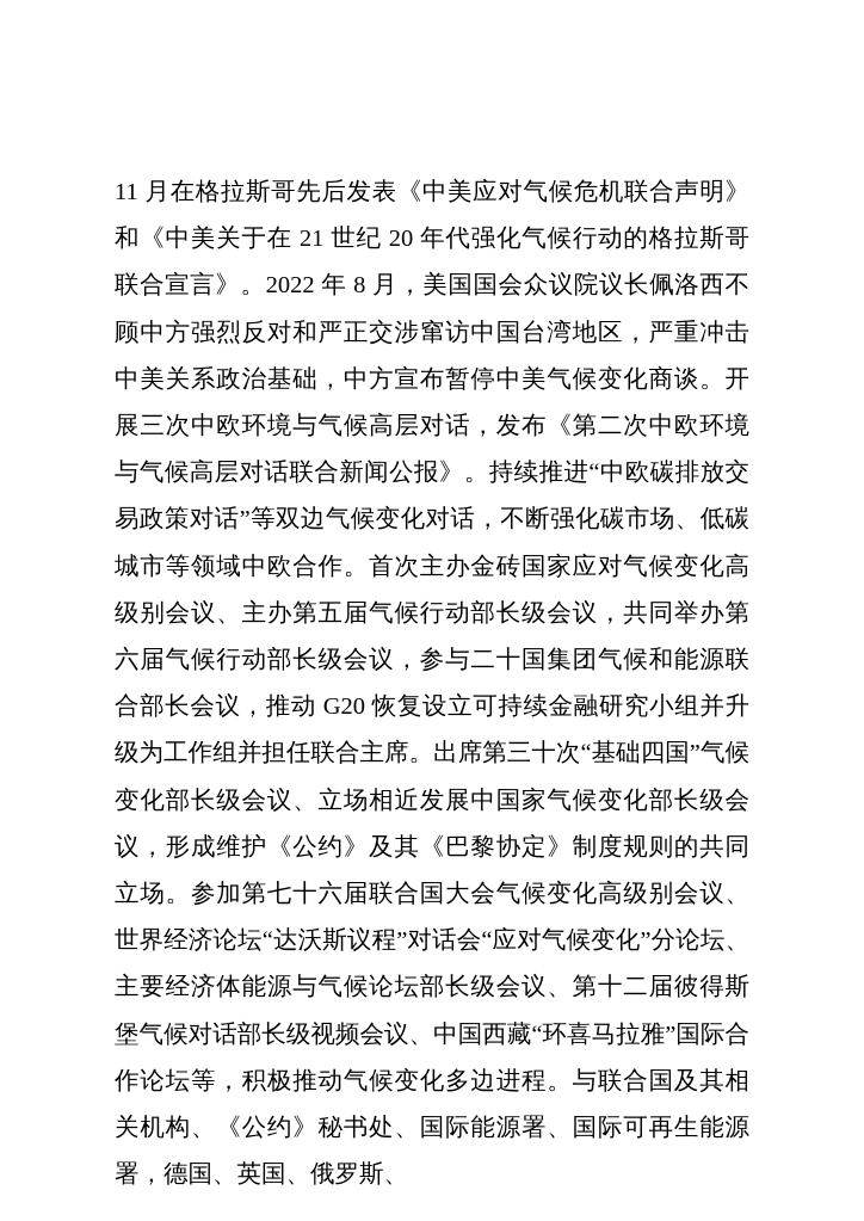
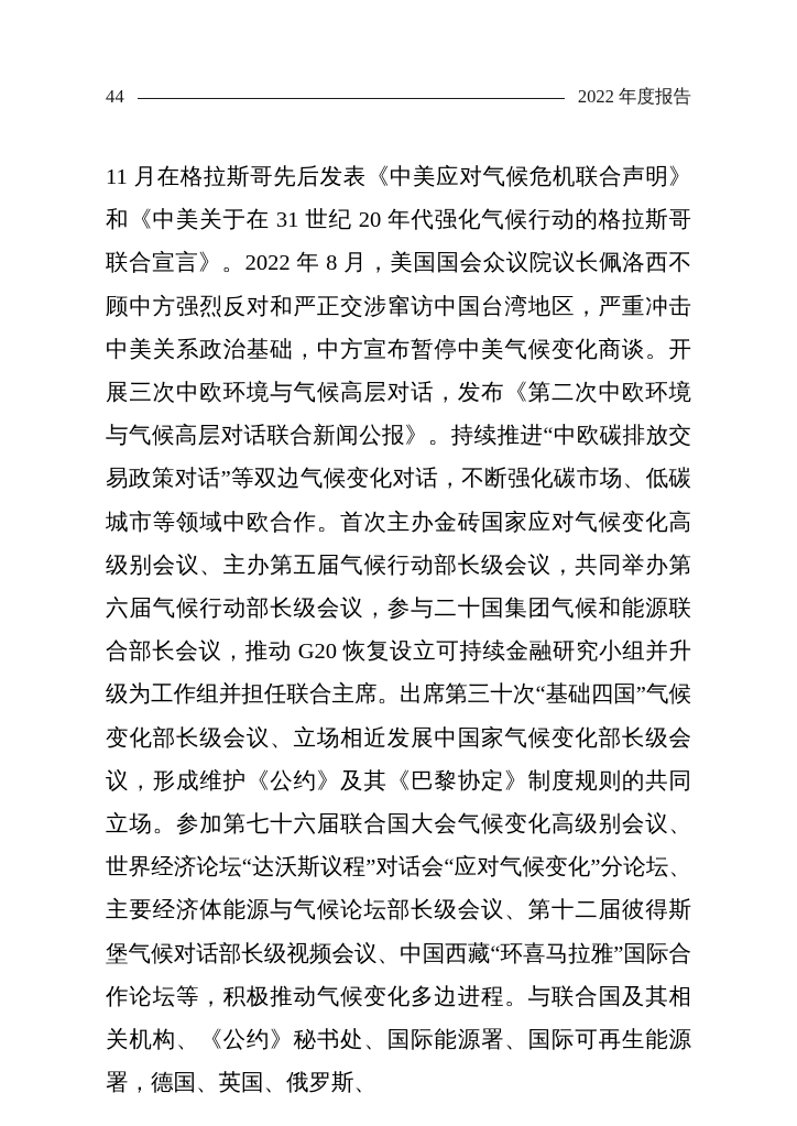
+ 44
+ 2022 年度报告
- 11 月在格拉斯哥先后发表《中美应对气候危机联合声明》和《中美关于在 21 世纪 20 年代强化气候行动的格拉斯哥联合宣言》。2022 年 8 月，美国国会众议院议长佩洛西不顾中方强烈反对和严正交涉窜访中国台湾地区，严重冲击中美关系政治基础，中方宣布暂停中美气候变化商谈。开展三次中欧环境与气候高层对话，发布《第二次中欧环境与气候高层对话联合新闻公报》。持续推进“中欧碳排放交易政策对话”等双边气候变化对话，不断强化碳市场、低碳城市等领域中欧合作。首次主办金砖国家应对气候变化高级别会议、主办第五届气候行动部长级会议，共同举办第六届气候行动部长级会议，参与二十国集团气候和能源联合部长会议，推动 G20 恢复设立可持续金融研究小组并升级为工作组并担任联合主席。出席第三十次“基础四国”气候变化部长级会议、立场相近发展中国家气候变化部长级会议，形成维护《公约》及其《巴黎协定》制度规则的共同立场。参加第七十六届联合国大会气候变化高级别会议、世界经济论坛“达沃斯议程”对话会“应对气候变化”分论坛、主要经济体能源与气候论坛部长级会议、第十二届彼得斯堡气候对话部长级视频会议、中国西藏“环喜马拉雅”国际合作论坛等，积极推动气候变化多边进程。与联合国及其相关机构、《公约》秘书处、国际能源署、国际可再生能源署，德国、英国、俄罗斯、
+ 11 月在格拉斯哥先后发表《中美应对气候危机联合声明》和《中美关于在 31 世纪 20 年代强化气候行动的格拉斯哥联合宣言》。2022 年 8 月，美国国会众议院议长佩洛西不顾中方强烈反对和严正交涉窜访中国台湾地区，严重冲击中美关系政治基础，中方宣布暂停中美气候变化商谈。开展三次中欧环境与气候高层对话，发布《第二次中欧环境与气候高层对话联合新闻公报》。持续推进“中欧碳排放交易政策对话”等双边气候变化对话，不断强化碳市场、低碳城市等领域中欧合作。首次主办金砖国家应对气候变化高级别会议、主办第五届气候行动部长级会议，共同举办第六届气候行动部长级会议，参与二十国集团气候和能源联合部长会议，推动 G20 恢复设立可持续金融研究小组并升级为工作组并担任联合主席。出席第三十次“基础四国”气候变化部长级会议、立场相近发展中国家气候变化部长级会议，形成维护《公约》及其《巴黎协定》制度规则的共同立场。参加第七十六届联合国大会气候变化高级别会议、世界经济论坛“达沃斯议程”对话会“应对气候变化”分论坛、主要经济体能源与气候论坛部长级会议、第十二届彼得斯堡气候对话部长级视频会议、中国西藏“环喜马拉雅”国际合作论坛等，积极推动气候变化多边进程。与联合国及其相关机构、《公约》秘书处、国际能源署、国际可再生能源署，德国、英国、俄罗斯、
